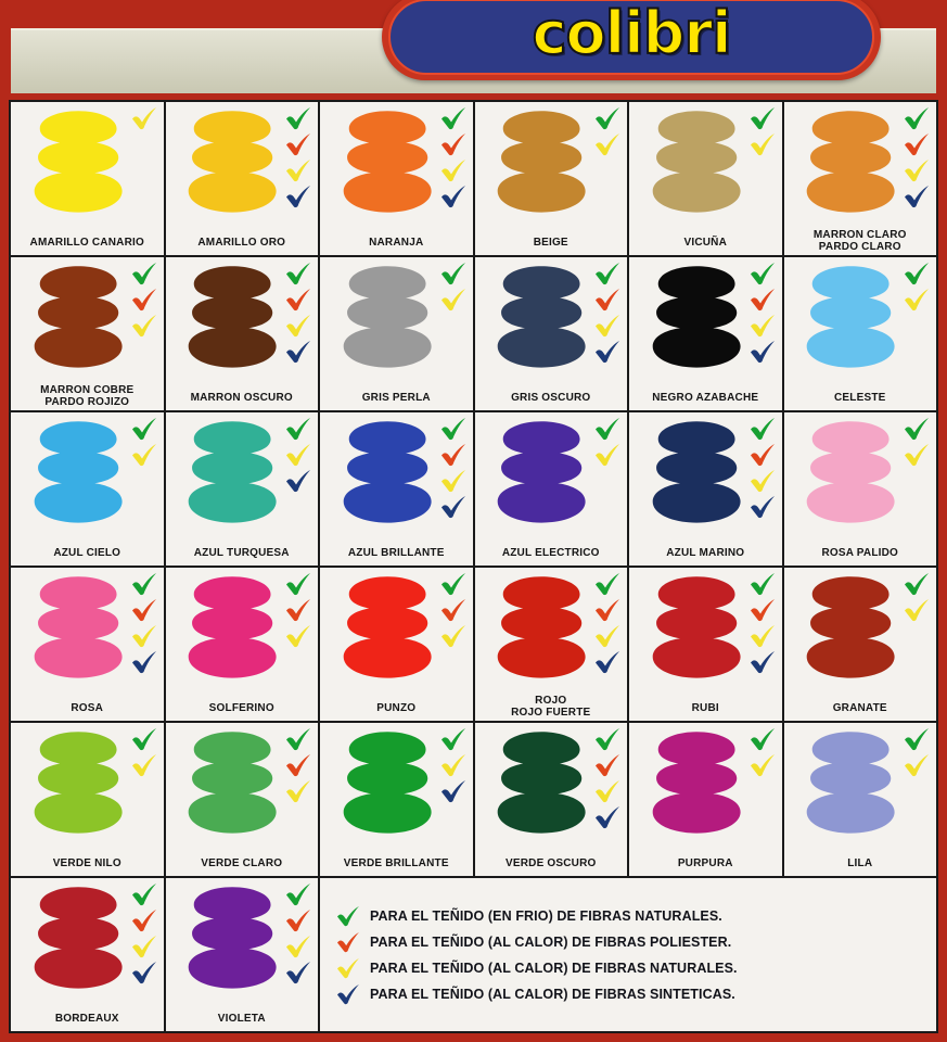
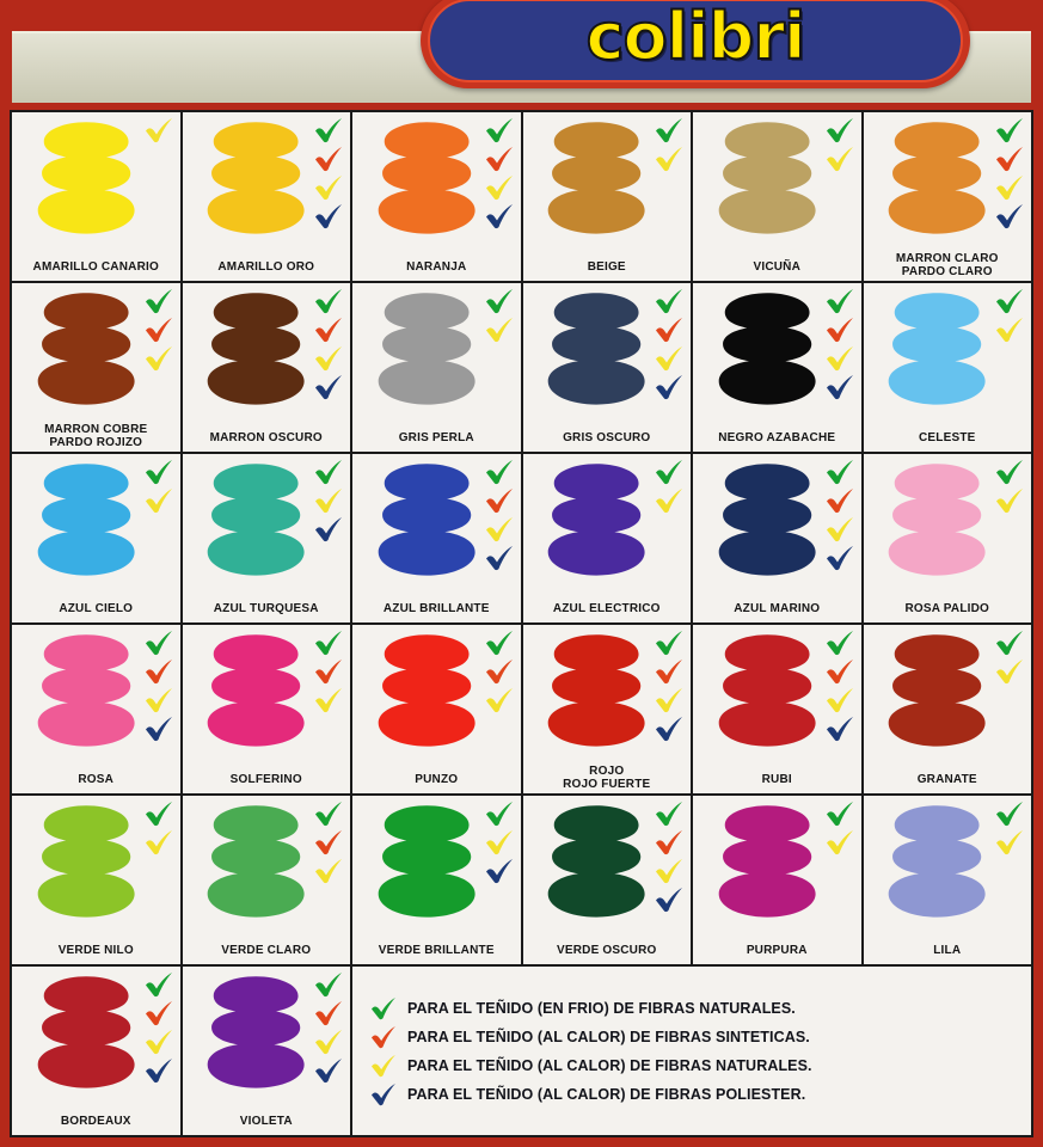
  colibri
  AMARILLO CANARIO
  AMARILLO ORO
  NARANJA
  BEIGE
  VICUÑA
  MARRON CLARO
  PARDO CLARO
  MARRON COBRE
  PARDO ROJIZO
  MARRON OSCURO
  GRIS PERLA
  GRIS OSCURO
  NEGRO AZABACHE
  CELESTE
  AZUL CIELO
  AZUL TURQUESA
  AZUL BRILLANTE
  AZUL ELECTRICO
  AZUL MARINO
  ROSA PALIDO
  ROSA
  SOLFERINO
  PUNZO
  ROJO
  ROJO FUERTE
  RUBI
  GRANATE
  VERDE NILO
  VERDE CLARO
  VERDE BRILLANTE
  VERDE OSCURO
  PURPURA
  LILA
  BORDEAUX
  VIOLETA
  PARA EL TEÑIDO (EN FRIO) DE FIBRAS NATURALES.
- PARA EL TEÑIDO (AL CALOR) DE FIBRAS POLIESTER.
+ PARA EL TEÑIDO (AL CALOR) DE FIBRAS SINTETICAS.
  PARA EL TEÑIDO (AL CALOR) DE FIBRAS NATURALES.
- PARA EL TEÑIDO (AL CALOR) DE FIBRAS SINTETICAS.
+ PARA EL TEÑIDO (AL CALOR) DE FIBRAS POLIESTER.
